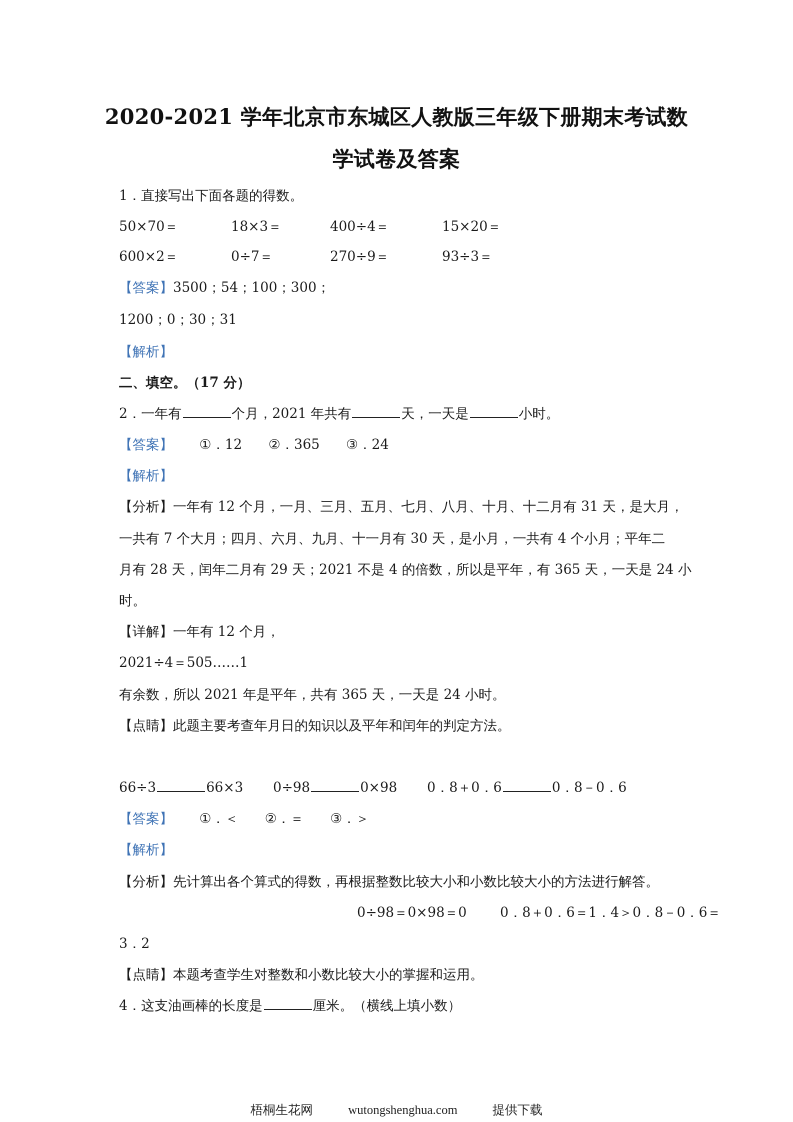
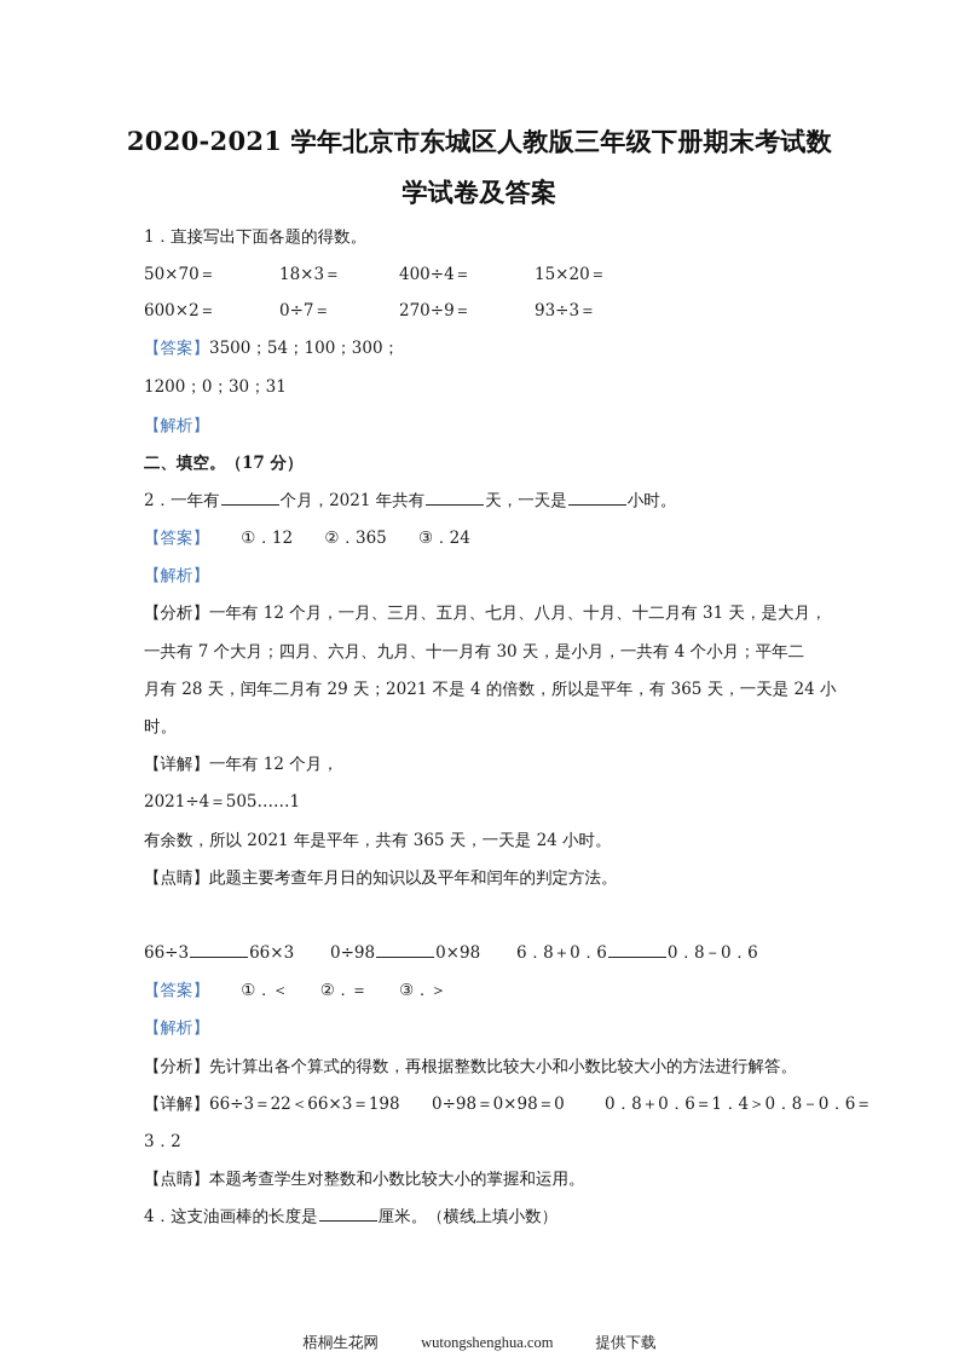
  2020-2021 学年北京市东城区人教版三年级下册期末考试数
  学试卷及答案
  1．直接写出下面各题的得数。
  50×70＝
  18×3＝
  400÷4＝
  15×20＝
  600×2＝
  0÷7＝
  270÷9＝
  93÷3＝
  【答案】3500；54；100；300；
  1200；0；30；31
  【解析】
  二、填空。（17 分）
  2．一年有 个月，2021 年共有 天，一天是 小时。
  【答案】 ①．12 ②．365 ③．24
  【解析】
  【分析】一年有 12 个月，一月、三月、五月、七月、八月、十月、十二月有 31 天，是大月，
  一共有 7 个大月；四月、六月、九月、十一月有 30 天，是小月，一共有 4 个小月；平年二
  月有 28 天，闰年二月有 29 天；2021 不是 4 的倍数，所以是平年，有 365 天，一天是 24 小
  时。
  【详解】一年有 12 个月，
  2021÷4＝505……1
  有余数，所以 2021 年是平年，共有 365 天，一天是 24 小时。
  【点睛】此题主要考查年月日的知识以及平年和闰年的判定方法。
  66÷3 66×3
  0÷98 0×98
- 0．8＋0．6 0．8－0．6
+ 6．8＋0．6 0．8－0．6
  【答案】 ①．＜ ②．＝ ③．＞
  【解析】
  【分析】先计算出各个算式的得数，再根据整数比较大小和小数比较大小的方法进行解答。
+ 【详解】66÷3＝22＜66×3＝198
  0÷98＝0×98＝0
  0．8＋0．6＝1．4＞0．8－0．6＝
  3．2
  【点睛】本题考查学生对整数和小数比较大小的掌握和运用。
  4．这支油画棒的长度是 厘米。（横线上填小数）
  梧桐生花网 wutongshenghua.com 提供下载
